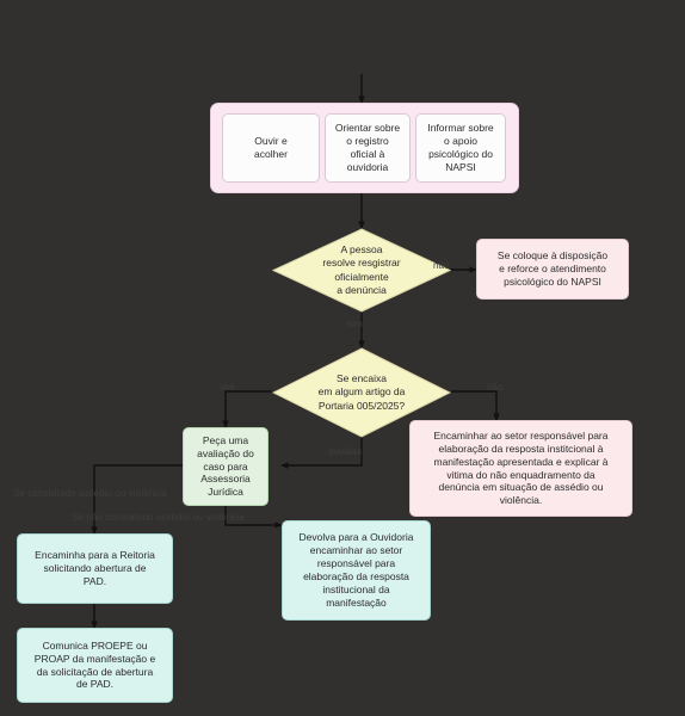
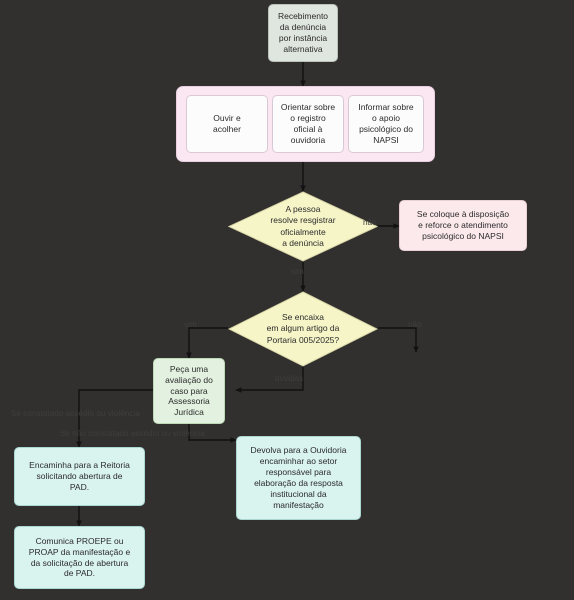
+ Recebimento
+ da denúncia
+ por instância
+ alternativa
  Ouvir e
  acolher
  Orientar sobre
  o registro
  oficial à
  ouvidoria
  Informar sobre
  o apoio
  psicológico do
  NAPSI
  A pessoa
  resolve resgistrar
  oficialmente
  a denúncia
  Se coloque à disposição
  e reforce o atendimento
  psicológico do NAPSI
  Se encaixa
  em algum artigo da
  Portaria 005/2025?
  Peça uma
  avaliação do
  caso para
  Assessoria
  Jurídica
- Encaminhar ao setor responsável para
- elaboração da resposta institcional à
- manifestação apresentada e explicar à
- vitima do não enquadramento da
- denúncia em situação de assédio ou
- violência.
  Devolva para a Ouvidoria
  encaminhar ao setor
  responsável para
  elaboração da resposta
  institucional da
  manifestação
  Encaminha para a Reitoria
  solicitando abertura de
  PAD.
  Comunica PROEPE ou
  PROAP da manifestação e
  da solicitação de abertura
  de PAD.
  não
  sim
  sim
  não
  dúvidas
  Se constatado assédio ou violência
  Se não constatado assédio ou violência
